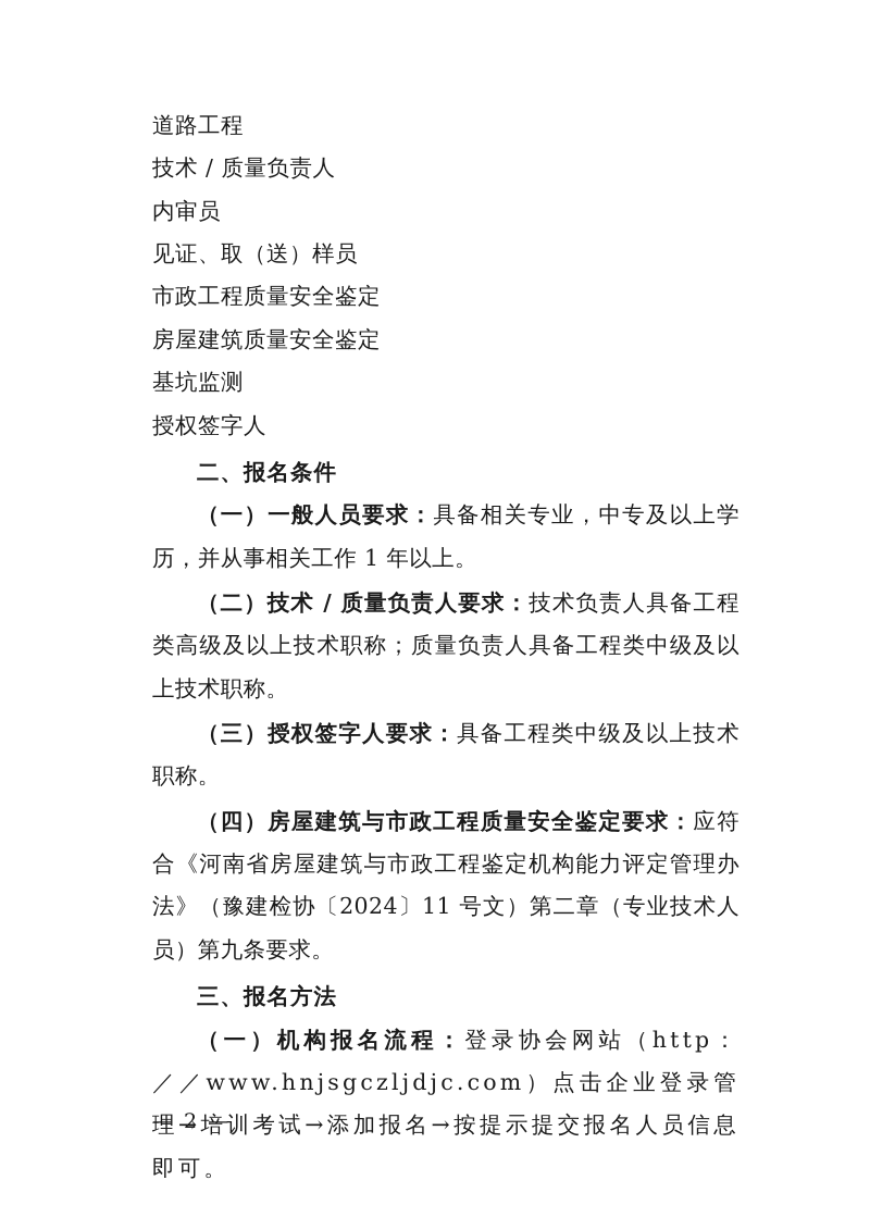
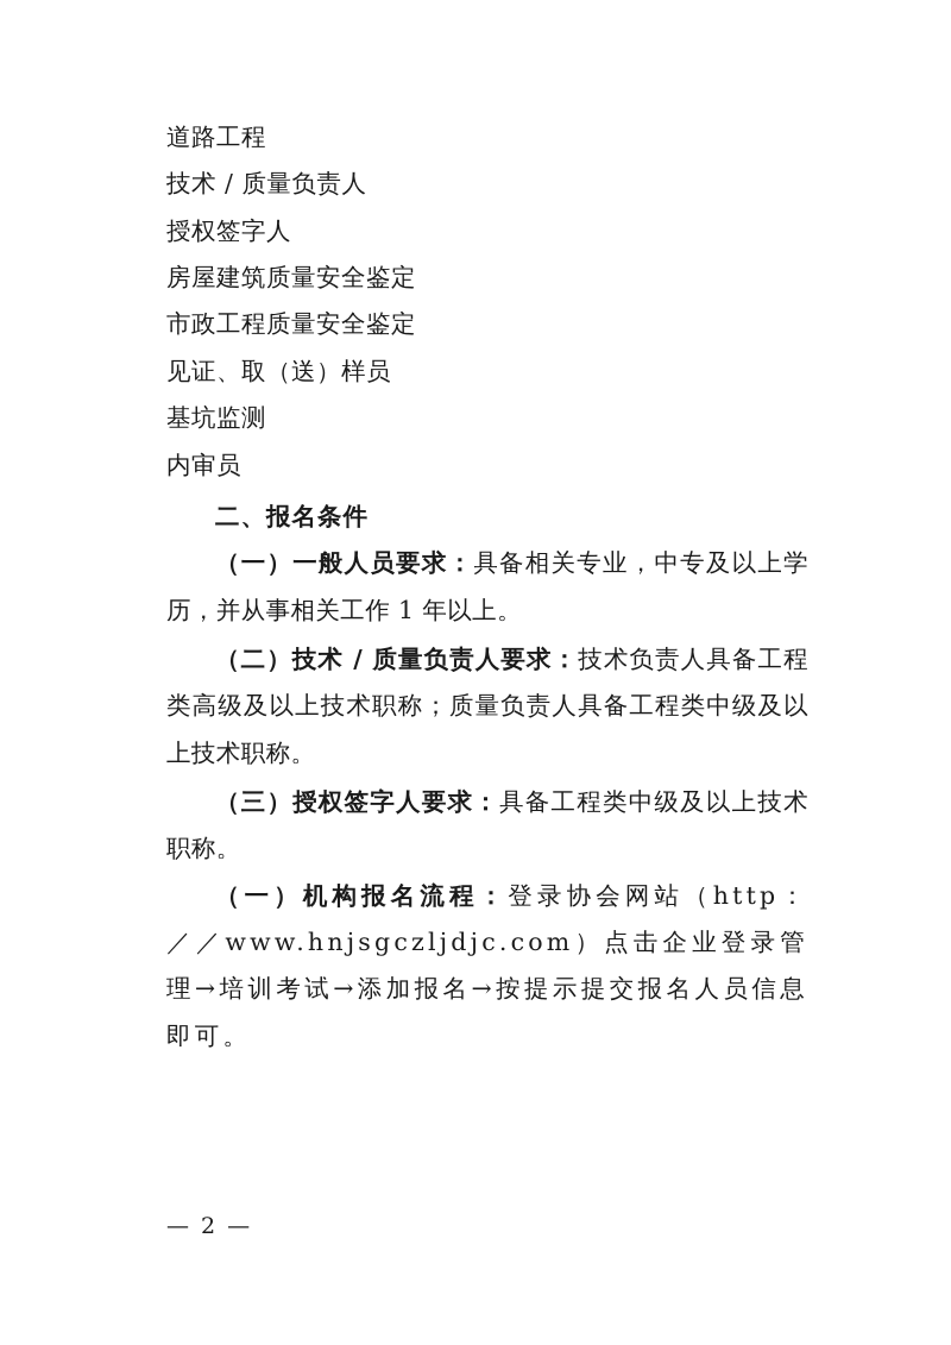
  道路工程
  技术 / 质量负责人
- 内审员
+ 授权签字人
- 见证、取（送）样员
+ 房屋建筑质量安全鉴定
  市政工程质量安全鉴定
- 房屋建筑质量安全鉴定
+ 见证、取（送）样员
  基坑监测
- 授权签字人
+ 内审员
  二、报名条件
  （一）一般人员要求：具备相关专业，中专及以上学历，并从事相关工作 1 年以上。
  （二）技术 / 质量负责人要求：技术负责人具备工程类高级及以上技术职称；质量负责人具备工程类中级及以上技术职称。
  （三）授权签字人要求：具备工程类中级及以上技术职称。
- （四）房屋建筑与市政工程质量安全鉴定要求：应符合《河南省房屋建筑与市政工程鉴定机构能力评定管理办法》（豫建检协〔2024〕11 号文）第二章（专业技术人员）第九条要求。
- 三、报名方法
  （一）机构报名流程：登录协会网站（http：／／www.hnjsgczljdjc.com）点击企业登录管理→培训考试→添加报名→按提示提交报名人员信息即可。
  — 2 —
